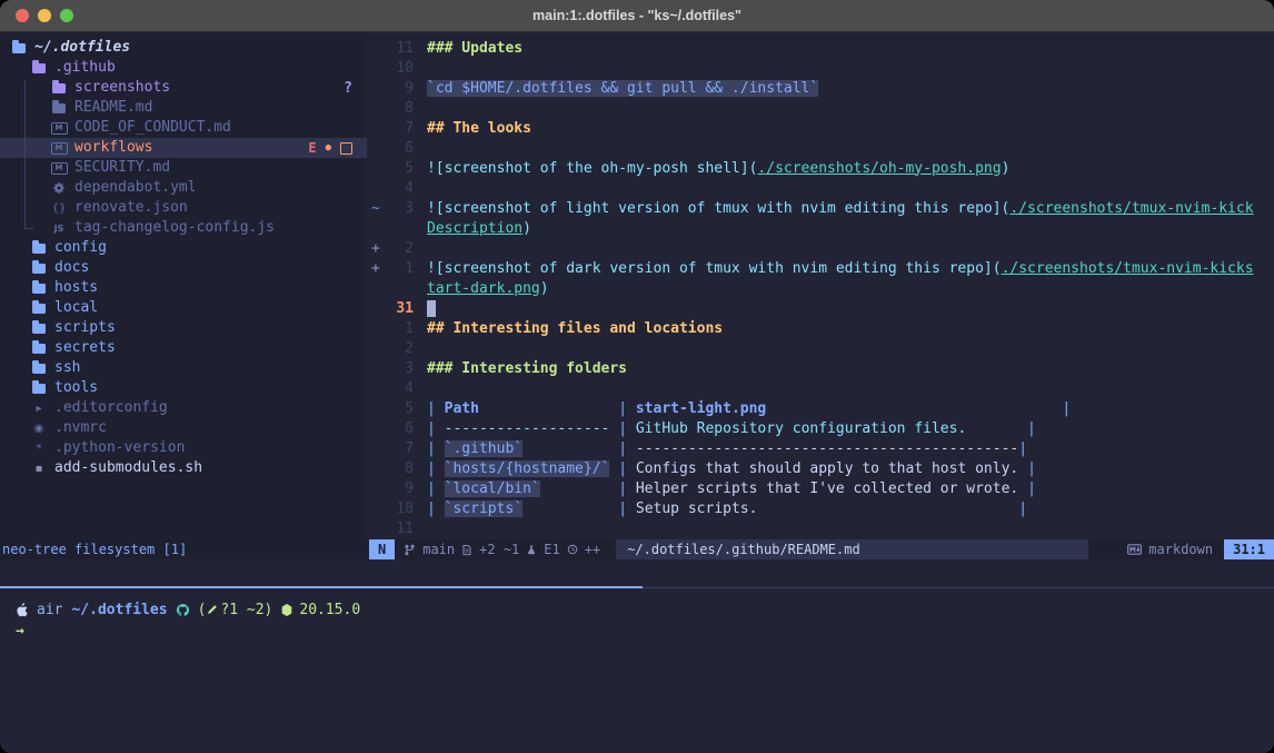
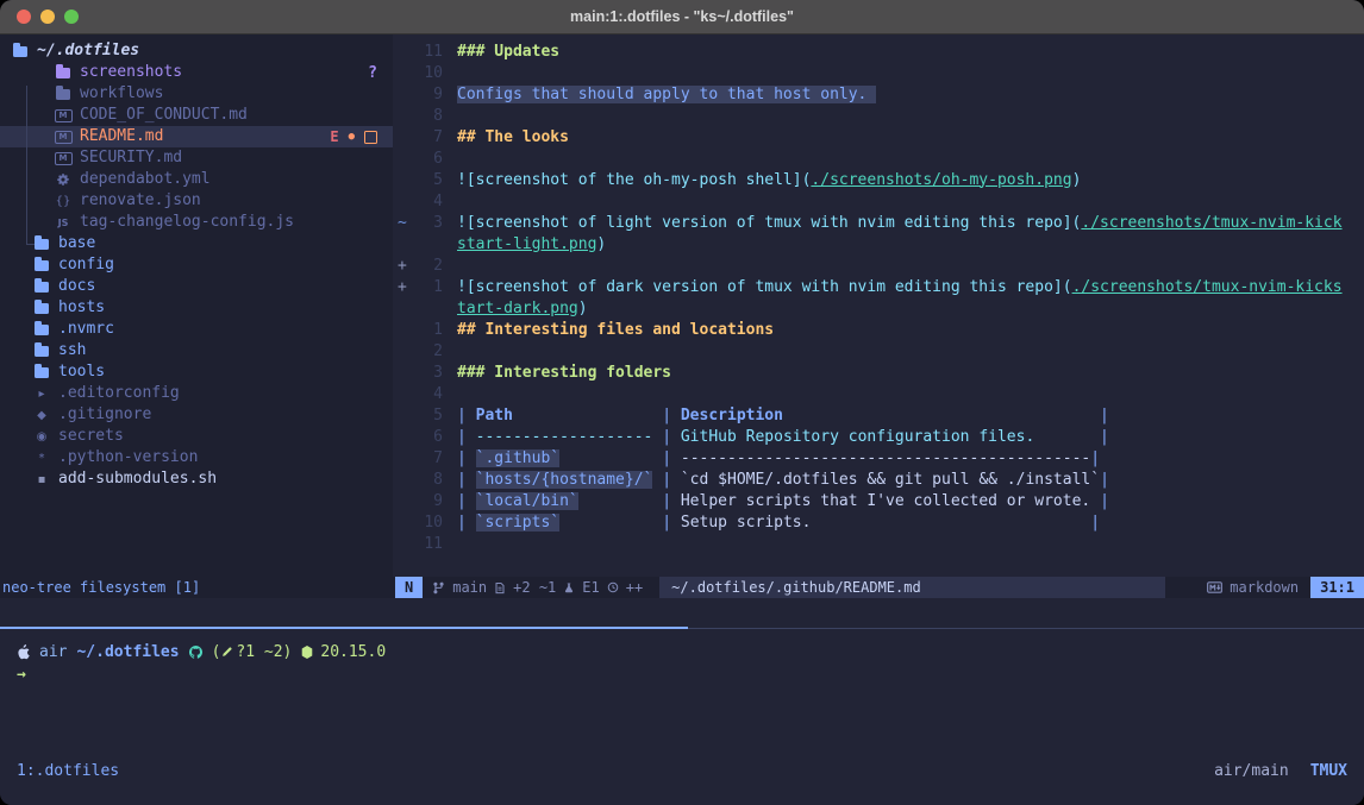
  main:1:.dotfiles - "ks~/.dotfiles"
  ~/.dotfiles
- .github
  screenshots
  ?
- README.md
+ workflows
  M
  CODE_OF_CONDUCT.md
  M
- workflows
+ README.md
  E
  ●
  M
  SECURITY.md
  dependabot.yml
  {}
  renovate.json
  JS
  tag-changelog-config.js
+ base
  config
  docs
  hosts
- local
- scripts
- secrets
+ .nvmrc
  ssh
  tools
  ▸
  .editorconfig
+ ◆
+ .gitignore
  ◉
- .nvmrc
+ secrets
  *
  .python-version
  ▪
  add-submodules.sh
  11
  ### Updates
  10
  9
- `cd $HOME/.dotfiles && git pull && ./install`
+ Configs that should apply to that host only.
  8
  7
  ## The looks
  6
  5
  ![screenshot of the oh-my-posh shell](./screenshots/oh-my-posh.png)
  4
  ~
  3
  ![screenshot of light version of tmux with nvim editing this repo](./screenshots/tmux-nvim-kick
- Description)
+ start-light.png)
  +
  2
  +
  1
  ![screenshot of dark version of tmux with nvim editing this repo](./screenshots/tmux-nvim-kicks
  tart-dark.png)
- 31
  1
  ## Interesting files and locations
  2
  3
  ### Interesting folders
  4
  5
- | Path | start-light.png |
+ | Path | Description |
  6
  | ------------------- | GitHub Repository configuration files. |
  7
  | `.github` | --------------------------------------------|
  8
- | `hosts/{hostname}/` | Configs that should apply to that host only. |
+ | `hosts/{hostname}/` | `cd $HOME/.dotfiles && git pull && ./install`|
  9
  | `local/bin` | Helper scripts that I've collected or wrote. |
  10
  | `scripts` | Setup scripts. |
  11
  neo-tree filesystem [1]
  N
  main
  +2 ~1
  E1
  ++
  ~/.dotfiles/.github/README.md
  markdown
  31:1
  air
  ~/.dotfiles
  (
  ?1 ~2
  )
  20.15.0
  →
+ 1:.dotfiles
+ air/main
+ TMUX
